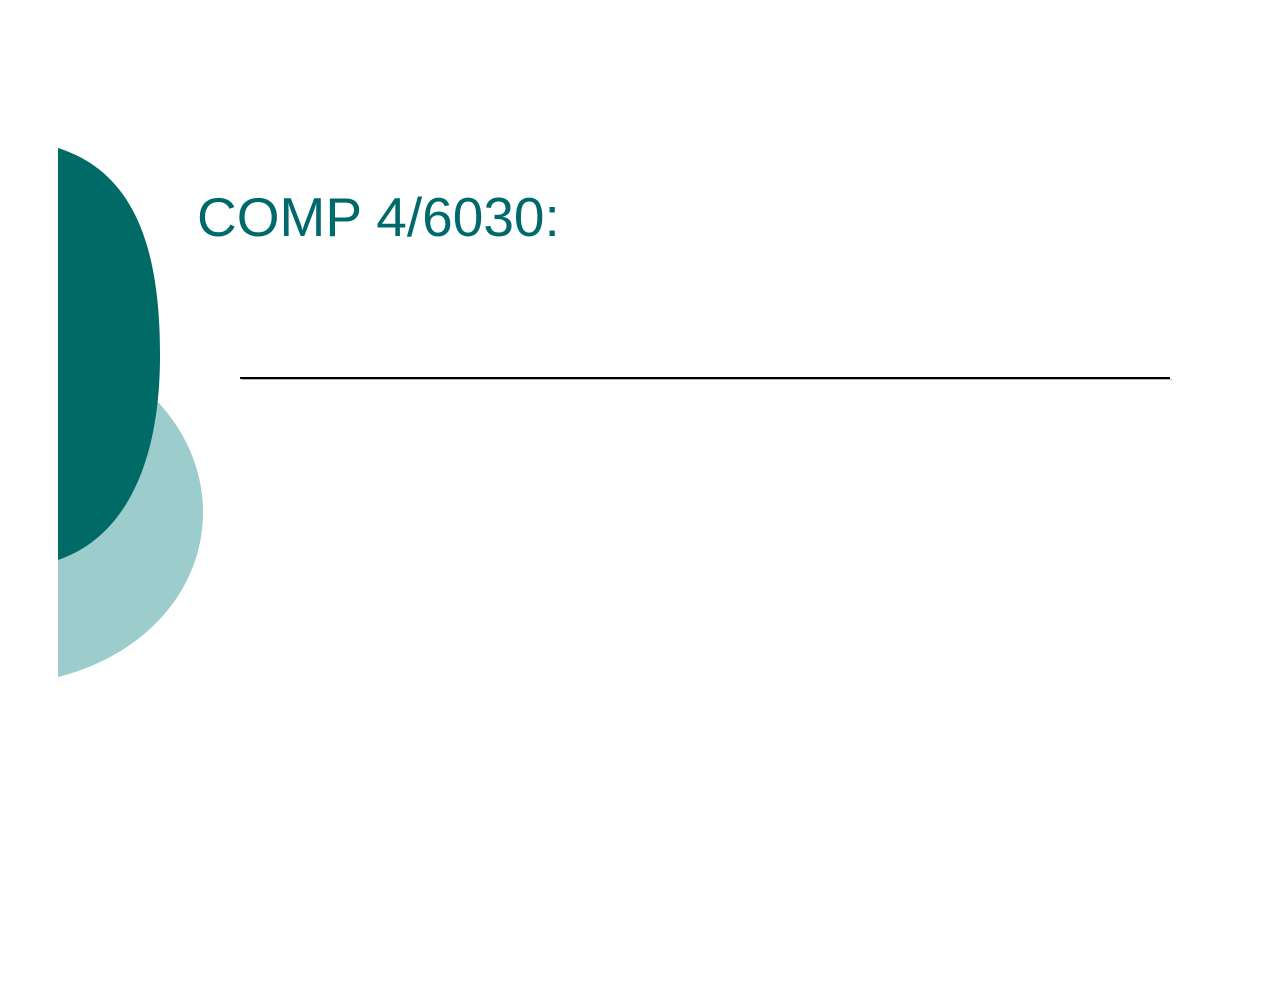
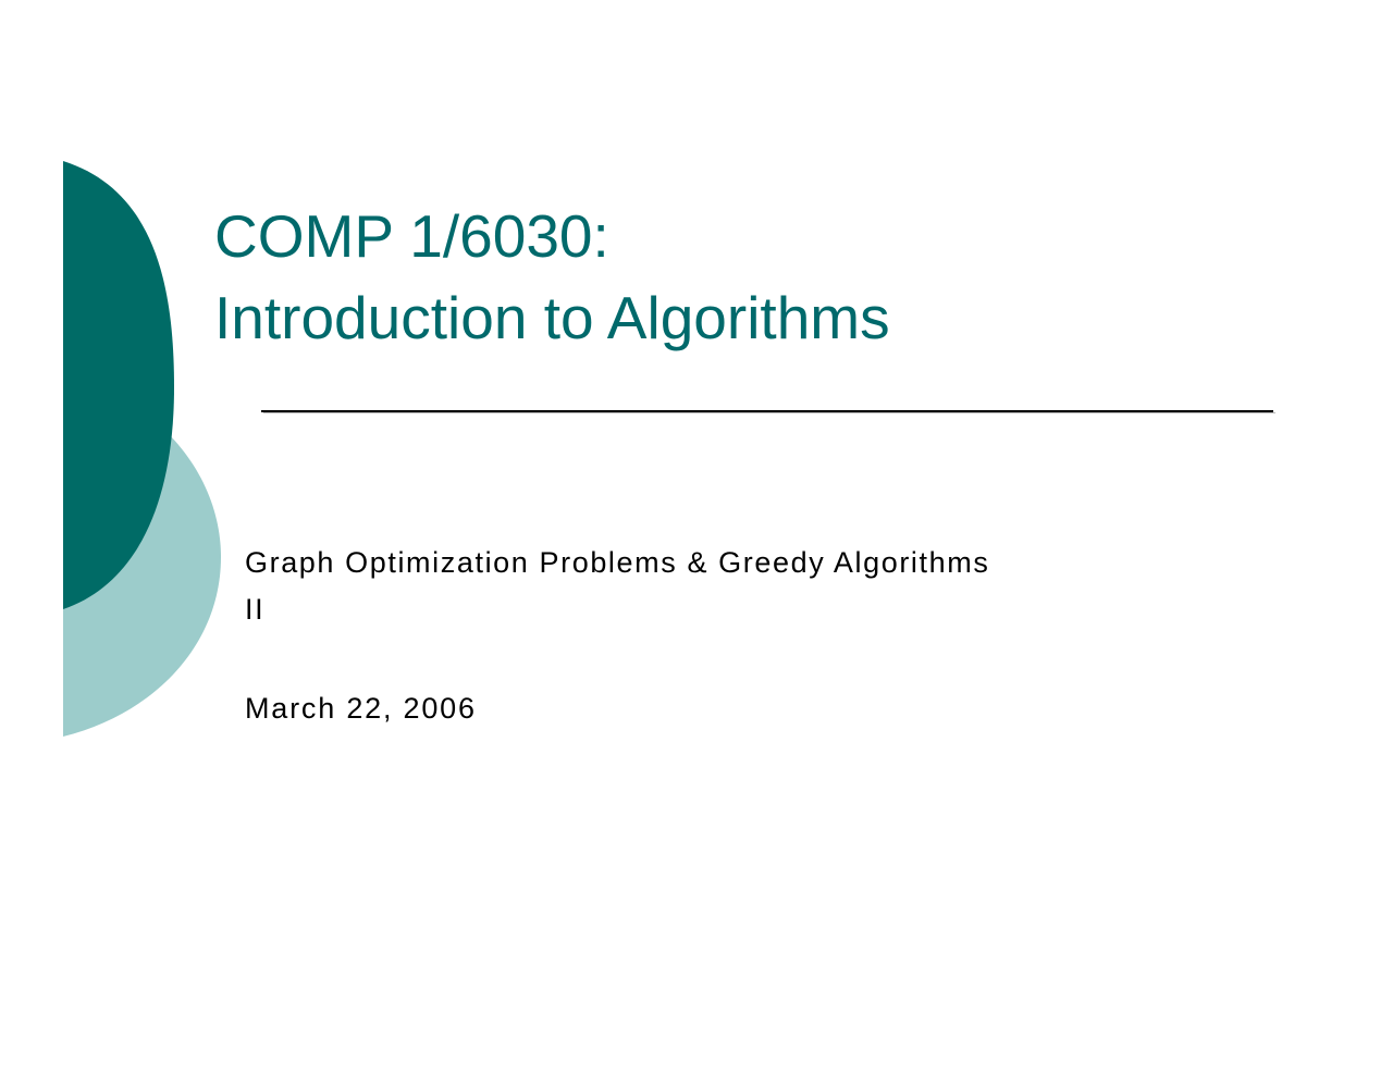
- COMP 4/6030:
+ COMP 1/6030:
+ Introduction to Algorithms
+ Graph Optimization Problems & Greedy Algorithms
+ II
+ March 22, 2006
